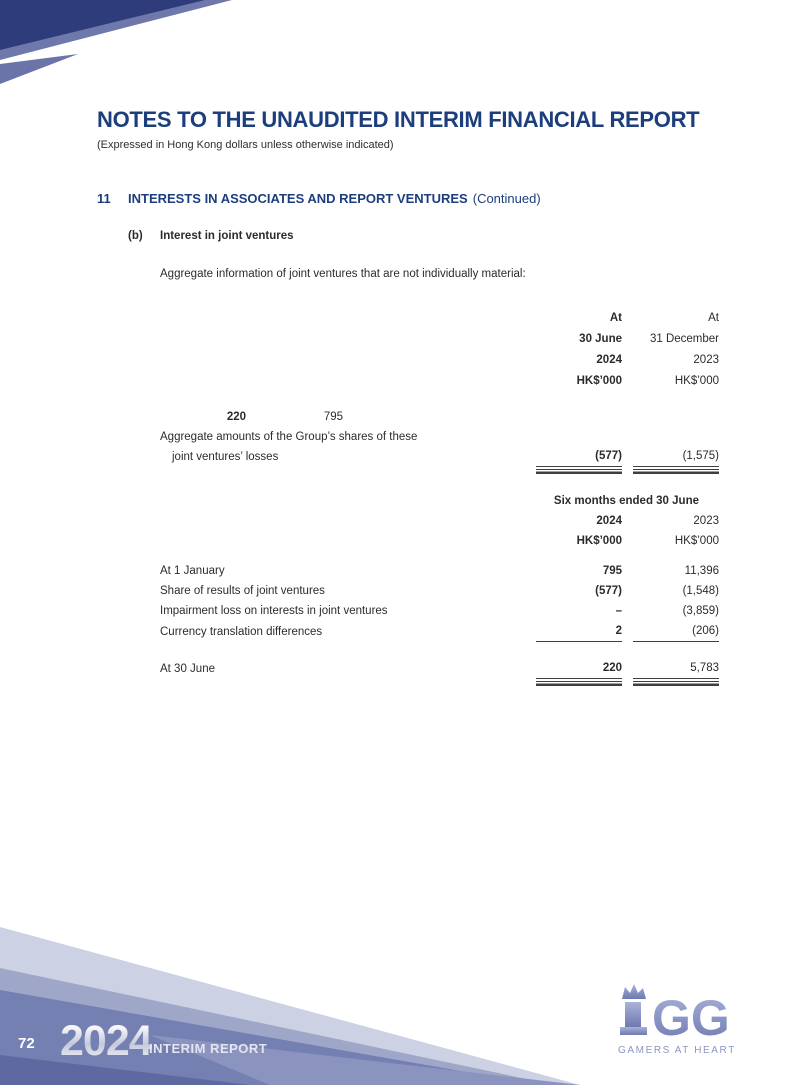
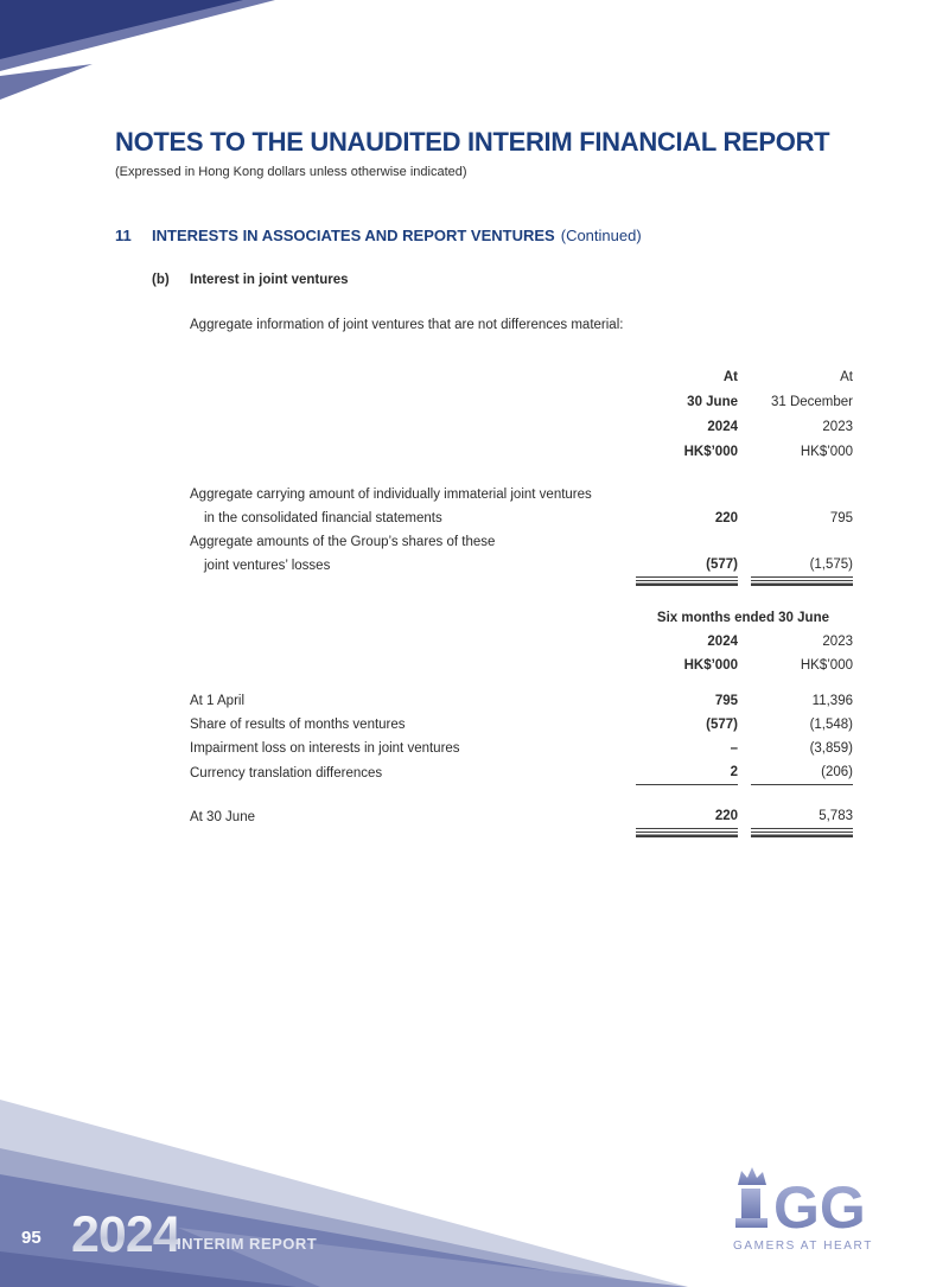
  NOTES TO THE UNAUDITED INTERIM FINANCIAL REPORT
  (Expressed in Hong Kong dollars unless otherwise indicated)
  11
  INTERESTS IN ASSOCIATES AND REPORT VENTURES
  (Continued)
  (b)
  Interest in joint ventures
- Aggregate information of joint ventures that are not individually material:
+ Aggregate information of joint ventures that are not differences material:
  At
  30 June
  2024
  HK$’000
  At
  31 December
  2023
  HK$’000
+ Aggregate carrying amount of individually immaterial joint ventures
+ in the consolidated financial statements
  220
  795
  Aggregate amounts of the Group’s shares of these
  joint ventures’ losses
  (577)
  (1,575)
  Six months ended 30 June
  2024
  2023
  HK$’000
  HK$’000
- At 1 January
+ At 1 April
  795
  11,396
- Share of results of joint ventures
+ Share of results of months ventures
  (577)
  (1,548)
  Impairment loss on interests in joint ventures
  –
  (3,859)
  Currency translation differences
  2
  (206)
  At 30 June
  220
  5,783
- 72
+ 95
  2024
  INTERIM REPORT
  GG
  GAMERS AT HEART
